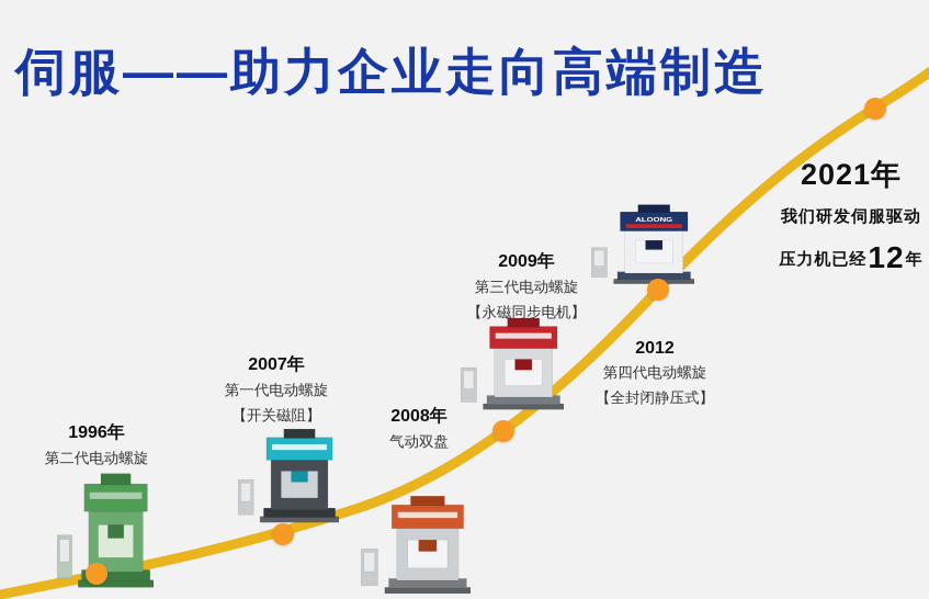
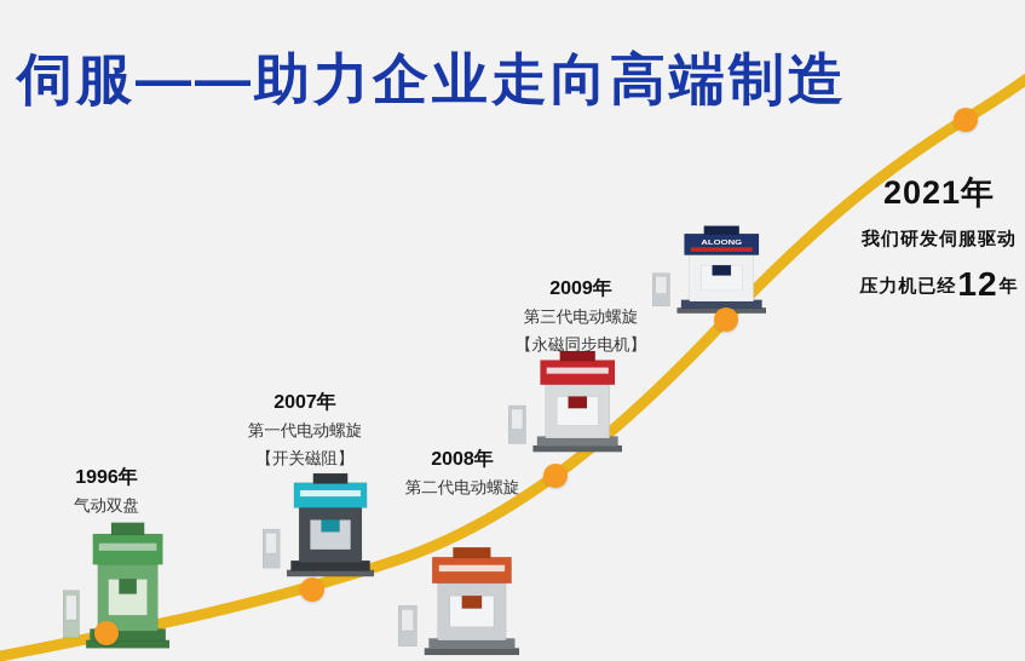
  伺服——助力企业走向高端制造
  1996年
- 第二代电动螺旋
+ 气动双盘
  2007年
  第一代电动螺旋
  【开关磁阻】
  2008年
- 气动双盘
+ 第二代电动螺旋
  2009年
  第三代电动螺旋
  【永磁同步电机】
- 2012
- 第四代电动螺旋
- 【全封闭静压式】
  2021年
  我们研发伺服驱动
  压力机已经12年
